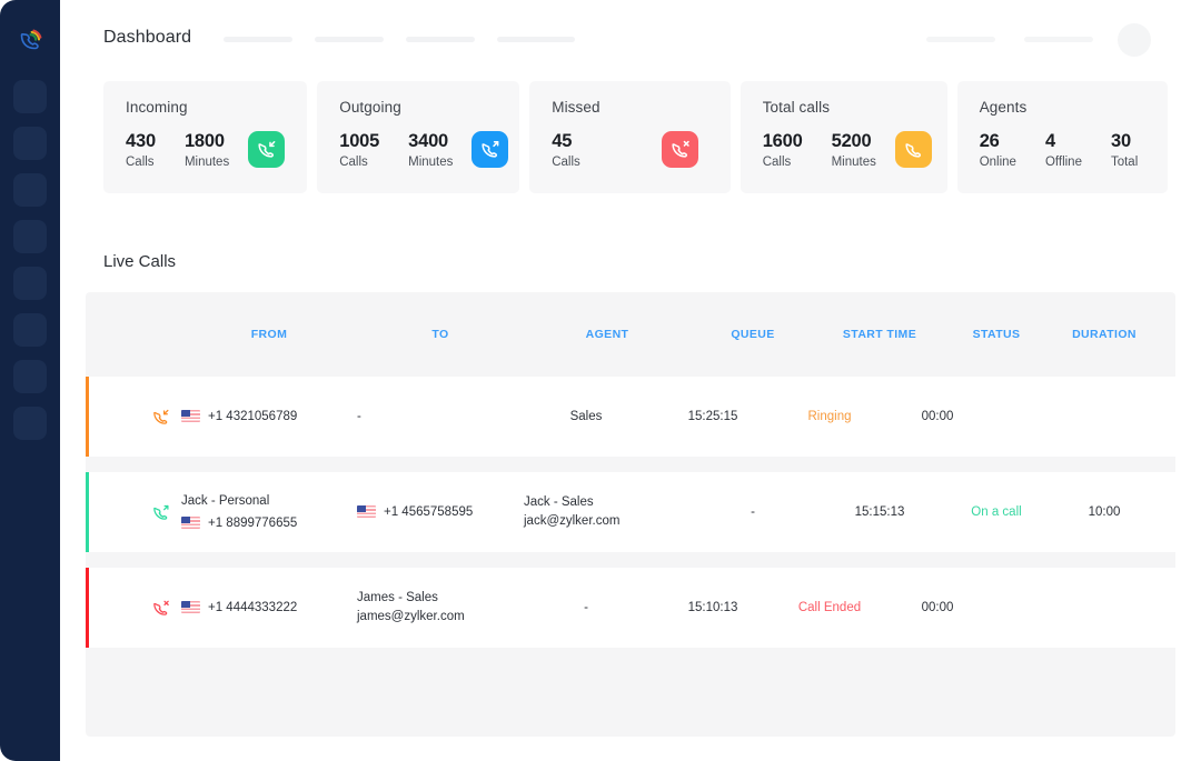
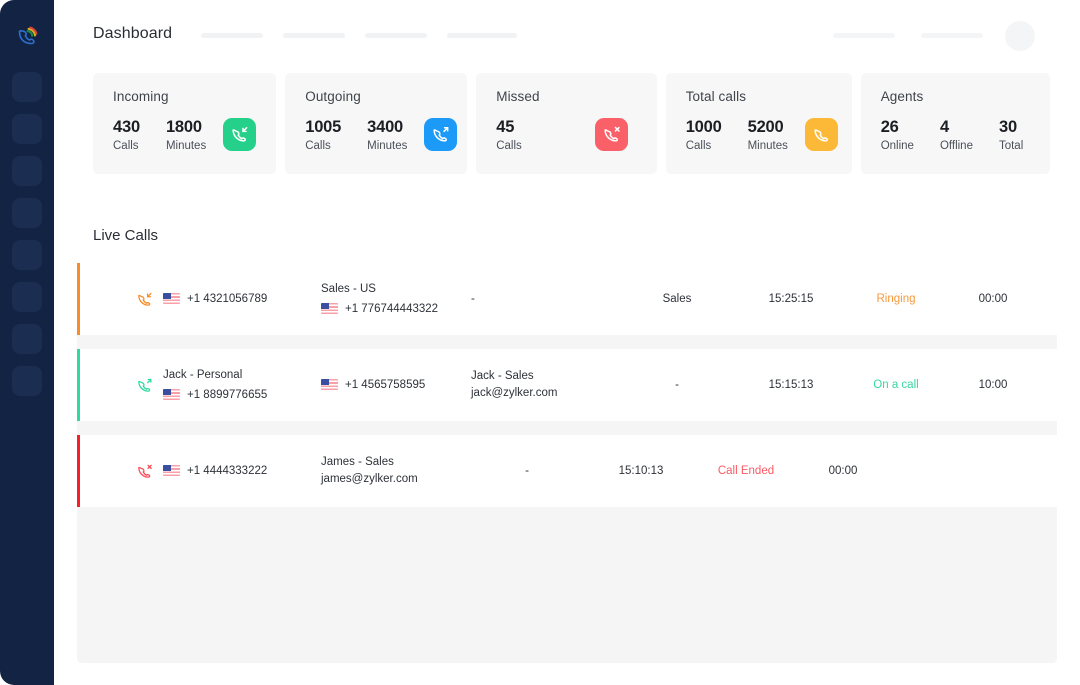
  Dashboard
  Incoming
  430
  Calls
  1800
  Minutes
  Outgoing
  1005
  Calls
  3400
  Minutes
  Missed
  45
  Calls
  Total calls
- 1600
+ 1000
  Calls
  5200
  Minutes
  Agents
  26
  Online
  4
  Offline
  30
  Total
  Live Calls
- FROM
- TO
- AGENT
- QUEUE
- START TIME
- STATUS
- DURATION
  +1 4321056789
+ Sales - US
+ +1 776744443322
  -
  Sales
  15:25:15
  Ringing
  00:00
  Jack - Personal
  +1 8899776655
  +1 4565758595
  Jack - Sales
  jack@zylker.com
  -
  15:15:13
  On a call
  10:00
  +1 4444333222
  James - Sales
  james@zylker.com
  -
  15:10:13
  Call Ended
  00:00
